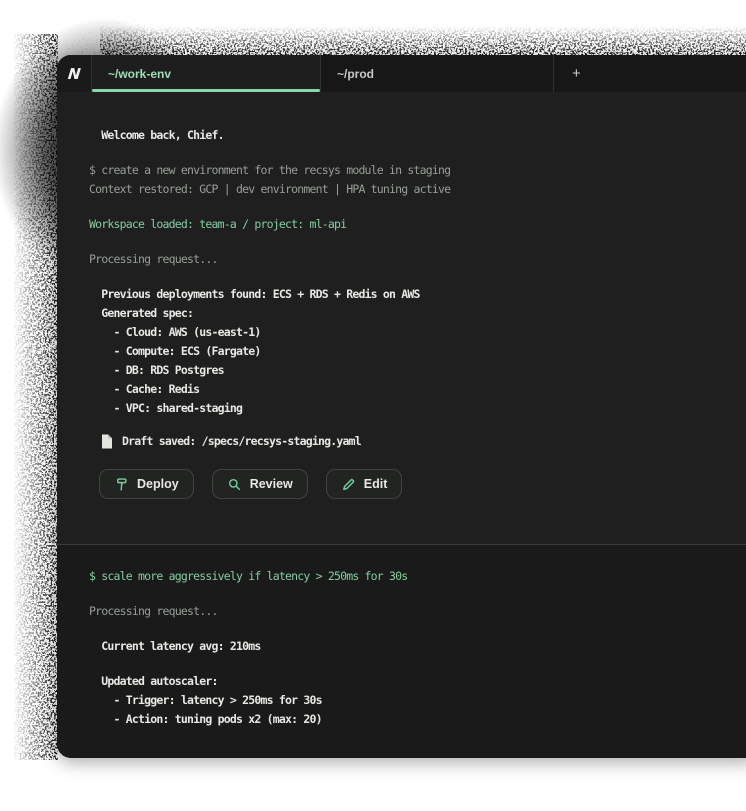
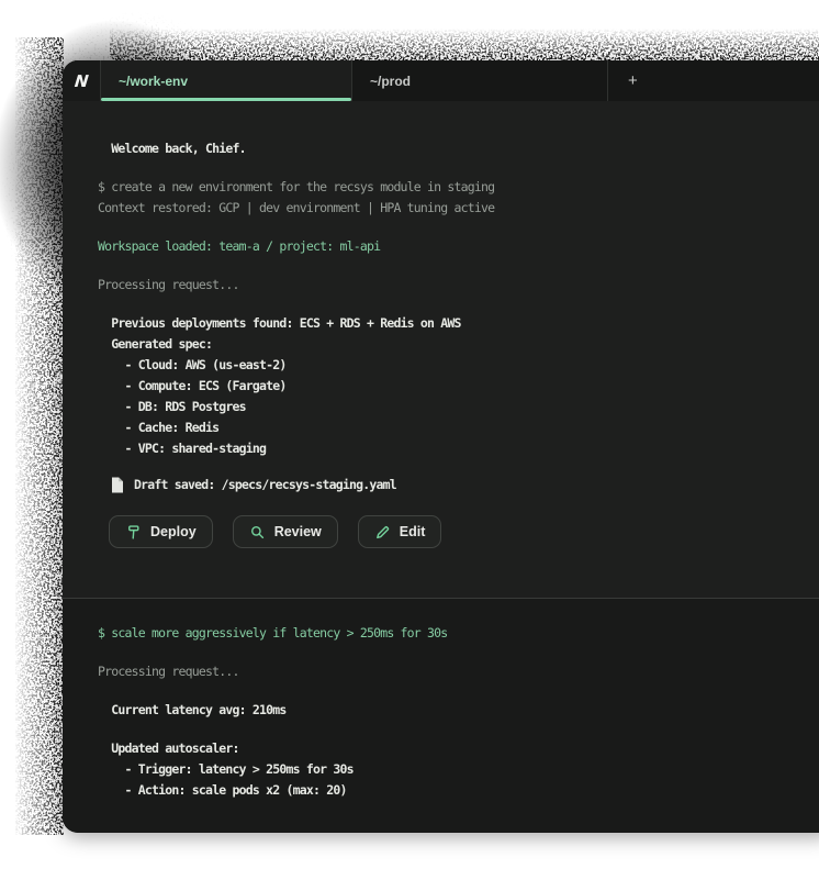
  ~/work-env
  ~/prod
  +
  Welcome back, Chief.
  $ create a new environment for the recsys module in staging
  Context restored: GCP | dev environment | HPA tuning active
  Workspace loaded: team-a / project: ml-api
  Processing request...
  Previous deployments found: ECS + RDS + Redis on AWS
  Generated spec:
- - Cloud: AWS (us-east-1)
+ - Cloud: AWS (us-east-2)
  - Compute: ECS (Fargate)
  - DB: RDS Postgres
  - Cache: Redis
  - VPC: shared-staging
  Draft saved: /specs/recsys-staging.yaml
  Deploy
  Review
  Edit
  $ scale more aggressively if latency > 250ms for 30s
  Processing request...
  Current latency avg: 210ms
  Updated autoscaler:
  - Trigger: latency > 250ms for 30s
- - Action: tuning pods x2 (max: 20)
+ - Action: scale pods x2 (max: 20)
